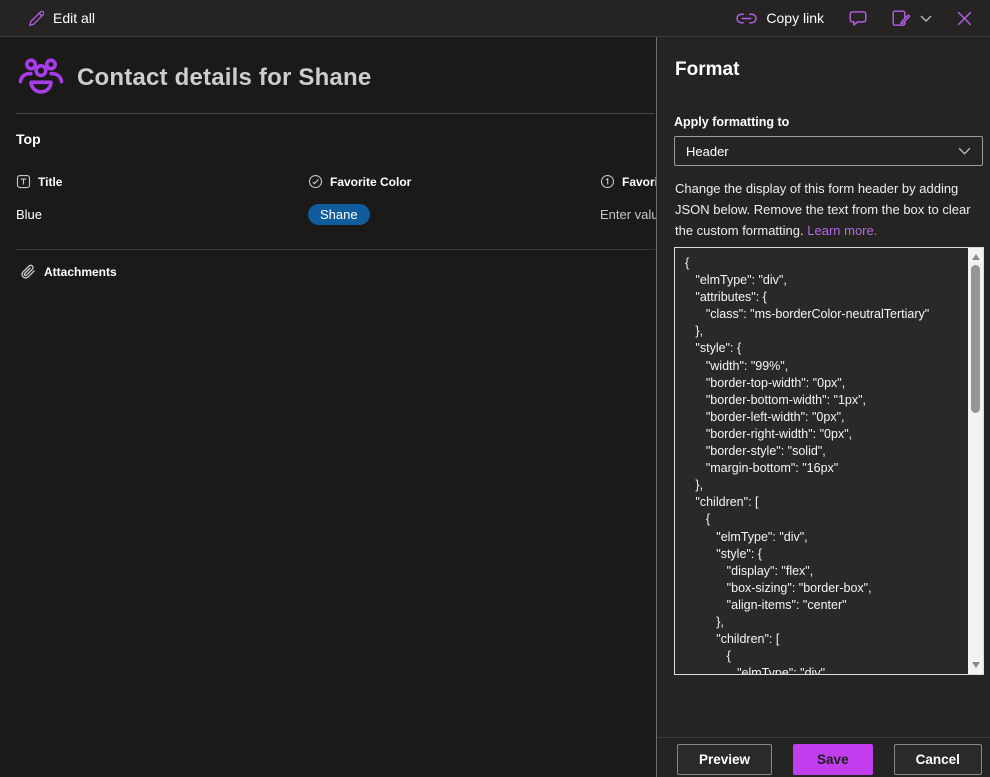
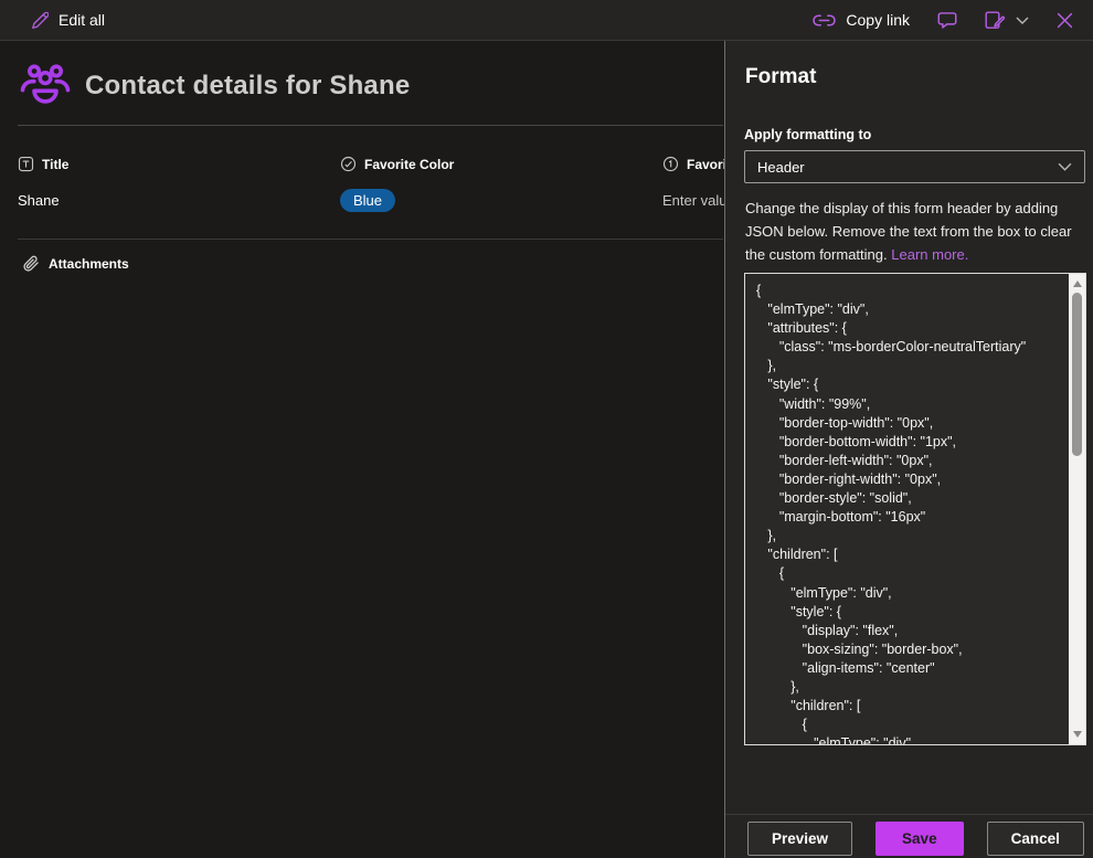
  Edit all
  Copy link
  Contact details for Shane
- Top
  Title
- Blue
+ Shane
  Favorite Color
- Shane
+ Blue
  Favor
  Enter valu
  Attachments
  Format
  Apply formatting to
  Header
  Change the display of this form header by adding JSON below. Remove the text from the box to clear the custom formatting. Learn more.
  {
  "elmType": "div",
  "attributes": {
  "class": "ms-borderColor-neutralTertiary"
  },
  "style": {
  "width": "99%",
  "border-top-width": "0px",
  "border-bottom-width": "1px",
  "border-left-width": "0px",
  "border-right-width": "0px",
  "border-style": "solid",
  "margin-bottom": "16px"
  },
  "children": [
  {
  "elmType": "div",
  "style": {
  "display": "flex",
  "box-sizing": "border-box",
  "align-items": "center"
  },
  "children": [
  {
  "elmType": "div",
  Preview
  Save
  Cancel
